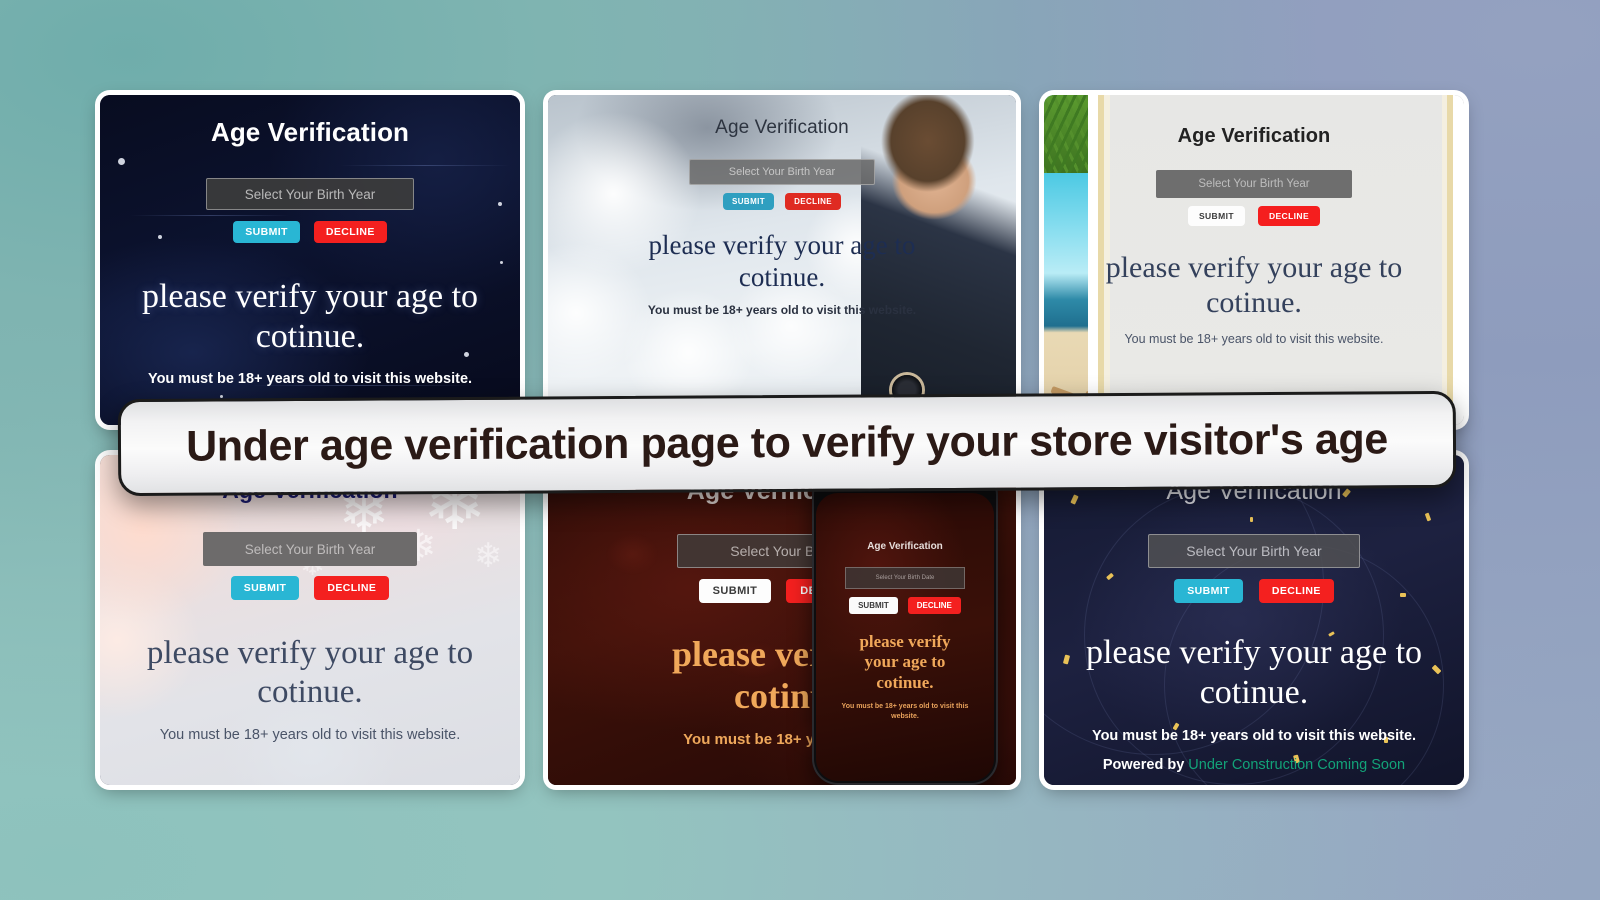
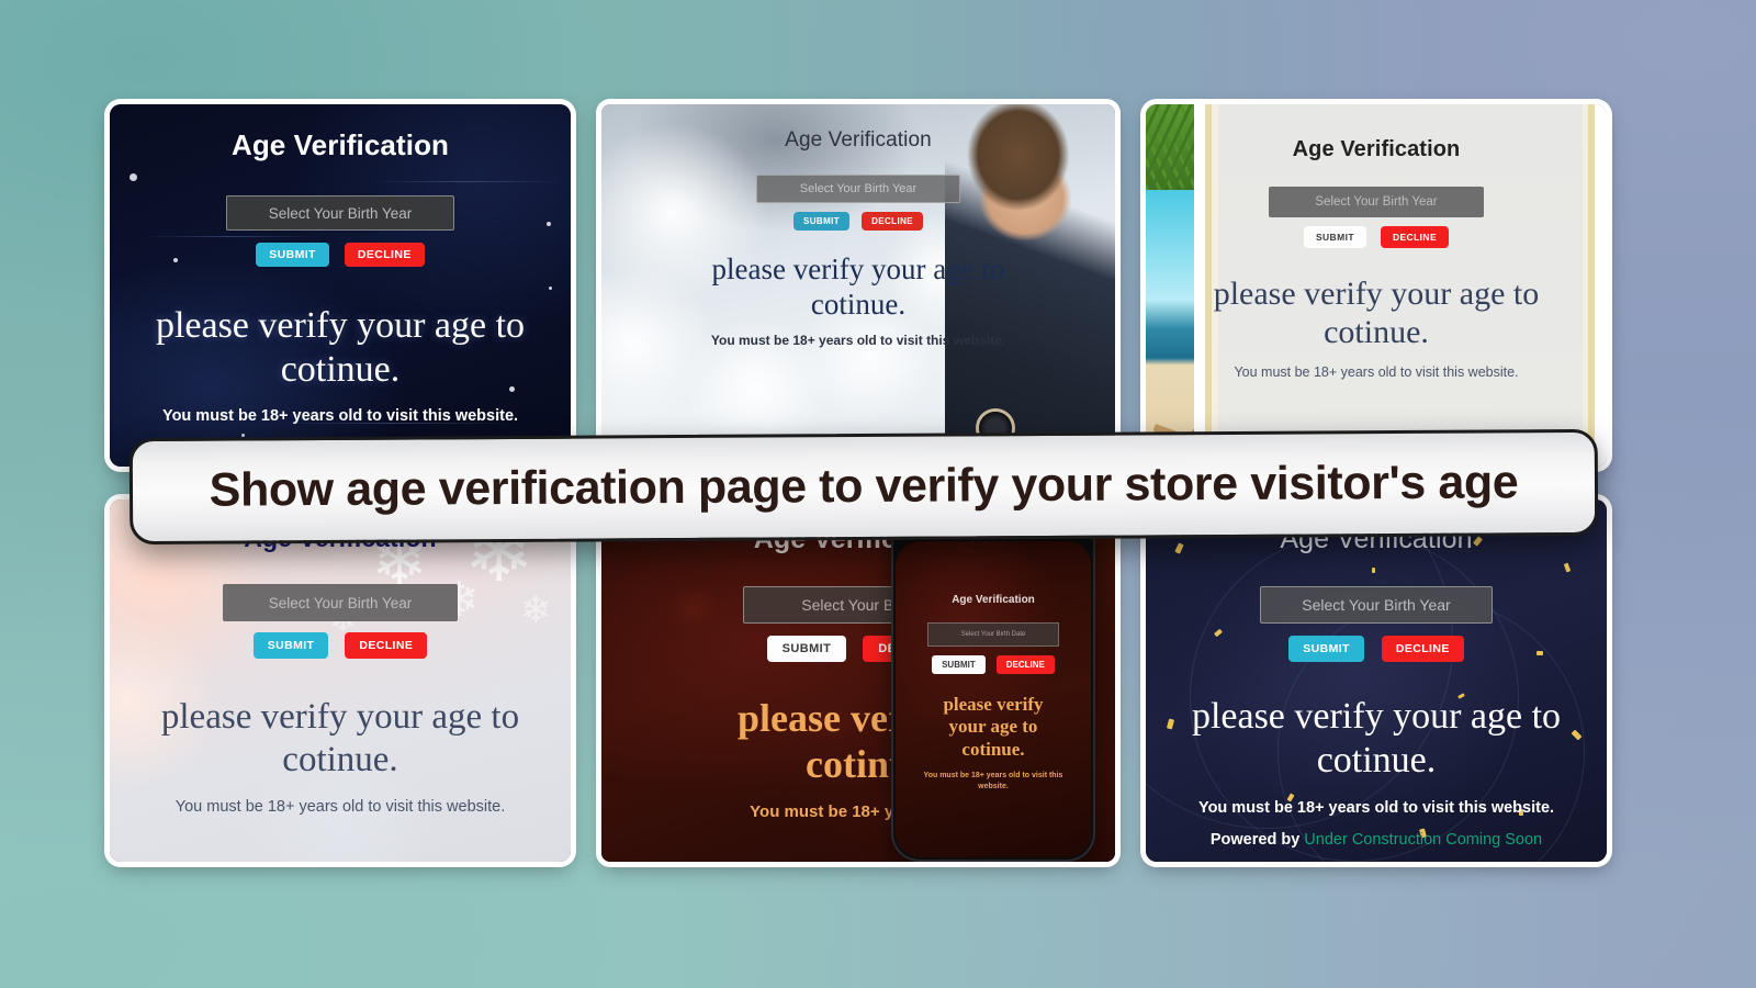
  Age Verification
  Select Your Birth Year
  SUBMIT
  DECLINE
  please verify your age to
  cotinue.
  You must be 18+ years old to visit this website.
  Age Verification
  Select Your Birth Year
  SUBMIT
  DECLINE
  please verify your age to
  cotinue.
  You must be 18+ years old to visit this website.
  Age Verification
  Select Your Birth Year
  SUBMIT
  DECLINE
  please verify your age to
  cotinue.
  You must be 18+ years old to visit this website.
  ❄
  ❄
  ❄
  Select Your Birth Year
  SUBMIT
  DECLINE
  please verify your age to
  cotinue.
  You must be 18+ years old to visit this website.
  Select Your B
  SUBMIT
  cotin
  Age Verification
  SUBMIT
  DECLINE
  please verify
  your age to
  cotinue.
  Age Verification
  Select Your Birth Year
  SUBMIT
  DECLINE
  please verify your age to
  cotinue.
  You must be 18+ years old to visit this website.
  Powered by Under Construction Coming Soon
- Under age verification page to verify your store visitor's age
+ Show age verification page to verify your store visitor's age
